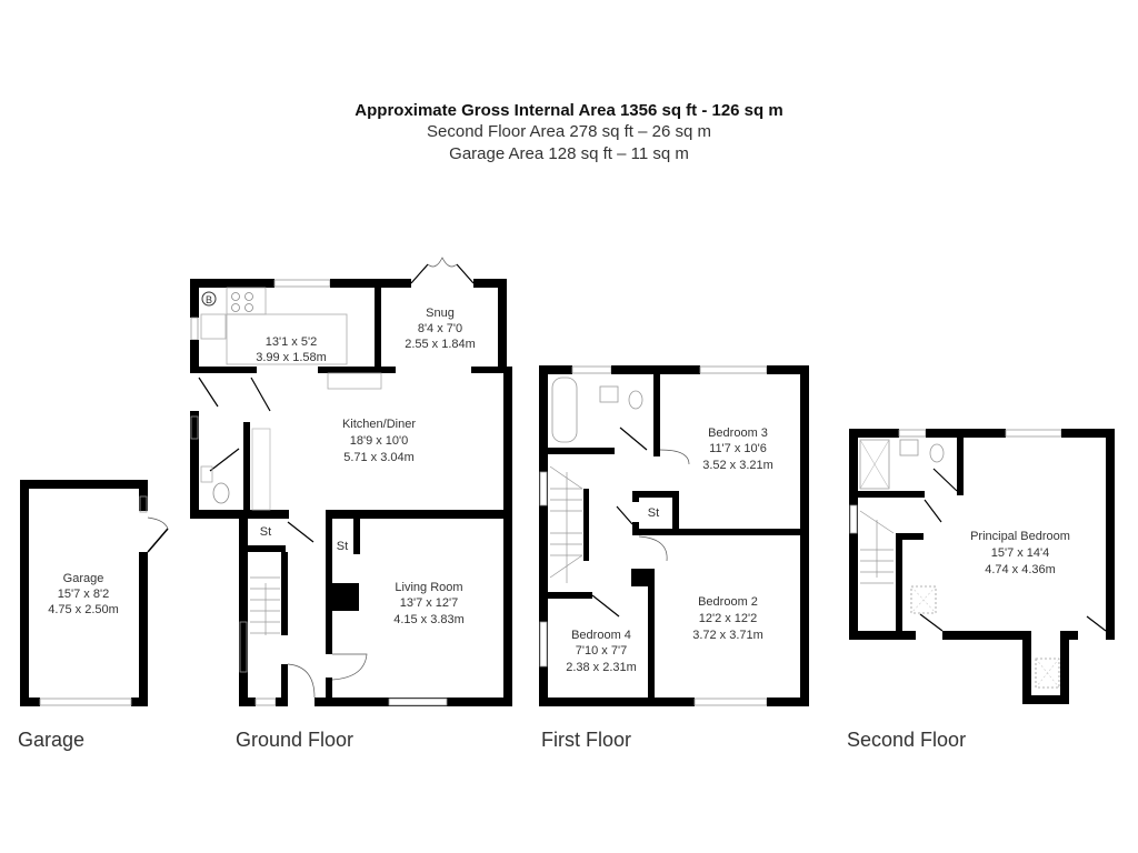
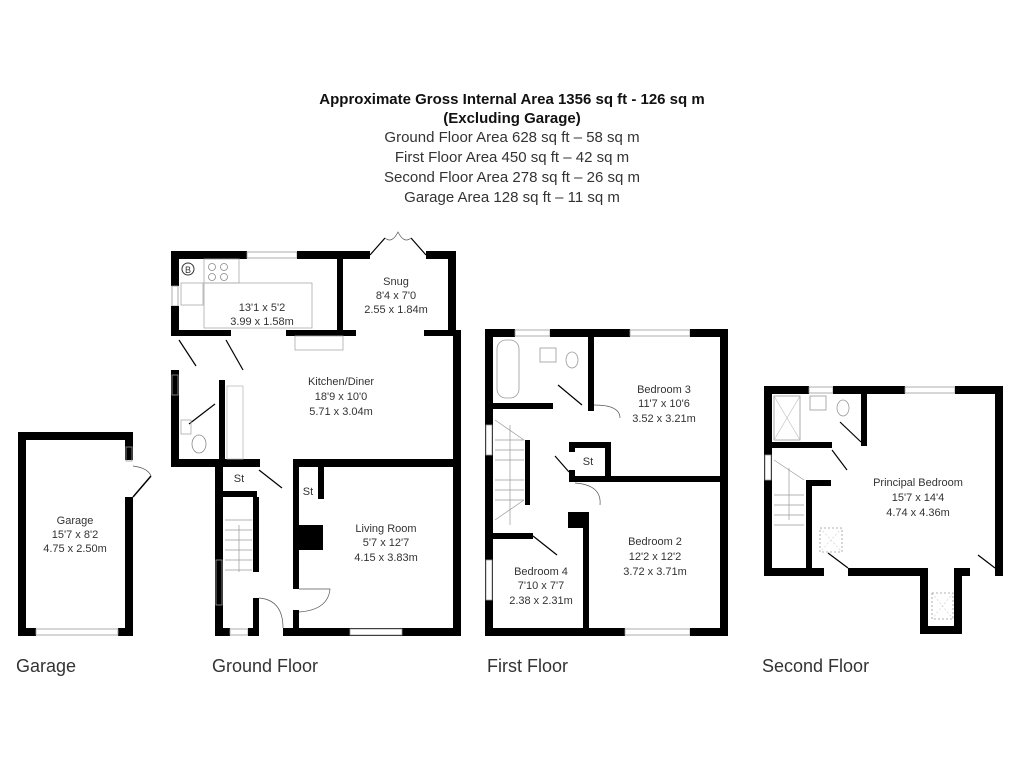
  Approximate Gross Internal Area 1356 sq ft - 126 sq m
+ (Excluding Garage)
+ Ground Floor Area 628 sq ft – 58 sq m
+ First Floor Area 450 sq ft – 42 sq m
  Second Floor Area 278 sq ft – 26 sq m
  Garage Area 128 sq ft – 11 sq m
  Garage
  15'7 x 8'2
  4.75 x 2.50m
  B
  13'1 x 5'2
  3.99 x 1.58m
  Snug
  8'4 x 7'0
  2.55 x 1.84m
  Kitchen/Diner
  18'9 x 10'0
  5.71 x 3.04m
  Living Room
- 13'7 x 12'7
+ 5'7 x 12'7
  4.15 x 3.83m
  St
  St
  Bedroom 3
  11'7 x 10'6
  3.52 x 3.21m
  Bedroom 2
  12'2 x 12'2
  3.72 x 3.71m
  Bedroom 4
  7'10 x 7'7
  2.38 x 2.31m
  St
  Principal Bedroom
  15'7 x 14'4
  4.74 x 4.36m
  Garage
  Ground Floor
  First Floor
  Second Floor
